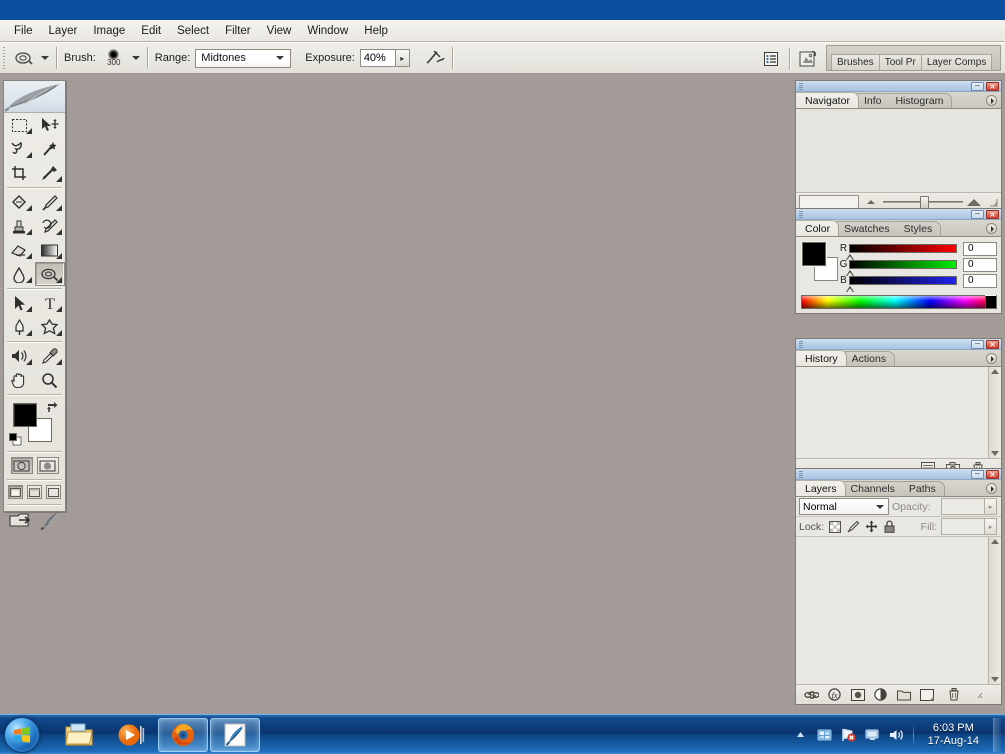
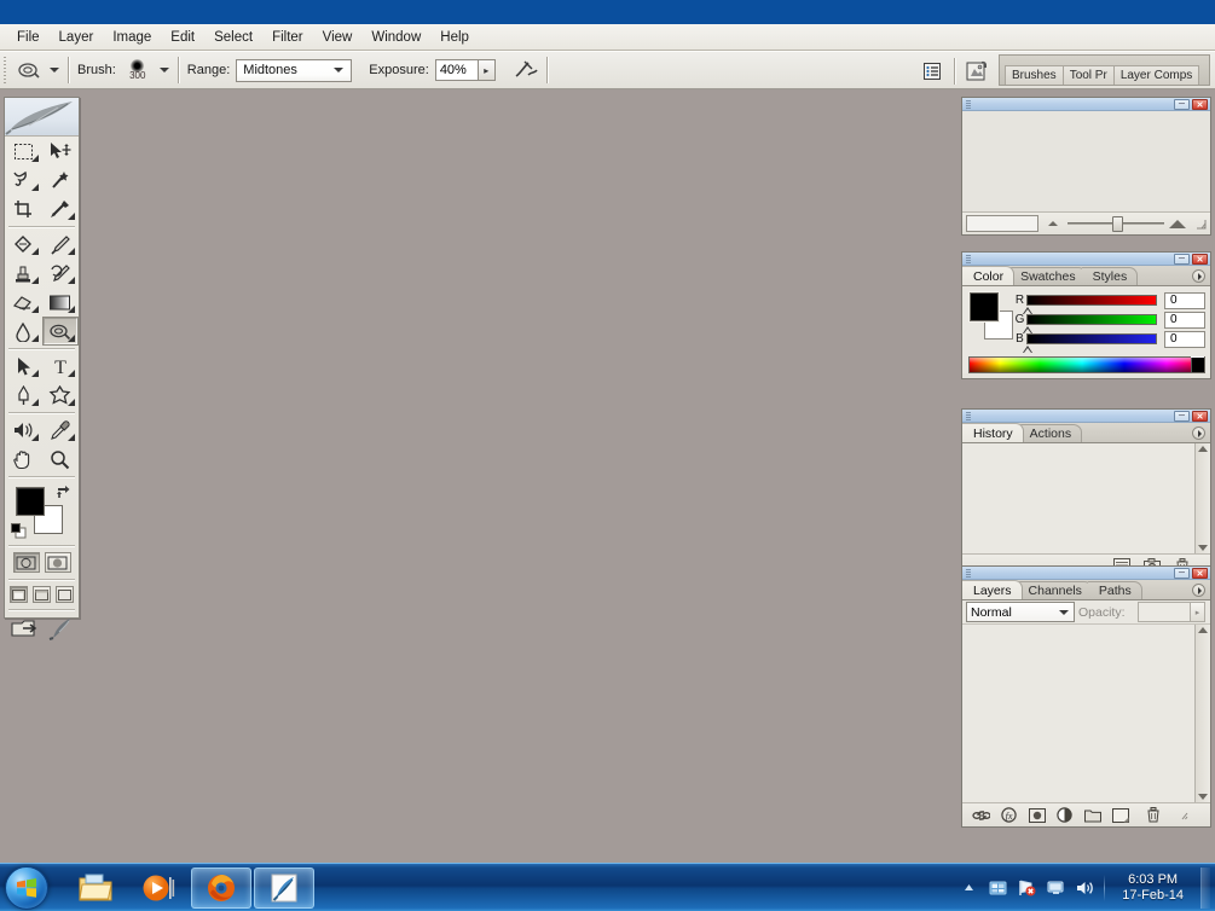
  File
  Layer
  Image
  Edit
  Select
  Filter
  View
  Window
  Help
  Brush:
  300
  Range:
  Midtones
  Exposure:
  40%
  ▸
  Brushes
  Tool Pr
  Layer Comps
  T
- Navigator
- Info
- Histogram
  Color
  Swatches
  Styles
  R
  0
  G
  0
  B
  0
  History
  Actions
  Layers
  Channels
  Paths
  Normal
  Opacity:
- Lock:
- Fill:
  fx
  6:03 PM
- 17-Aug-14
+ 17-Feb-14
